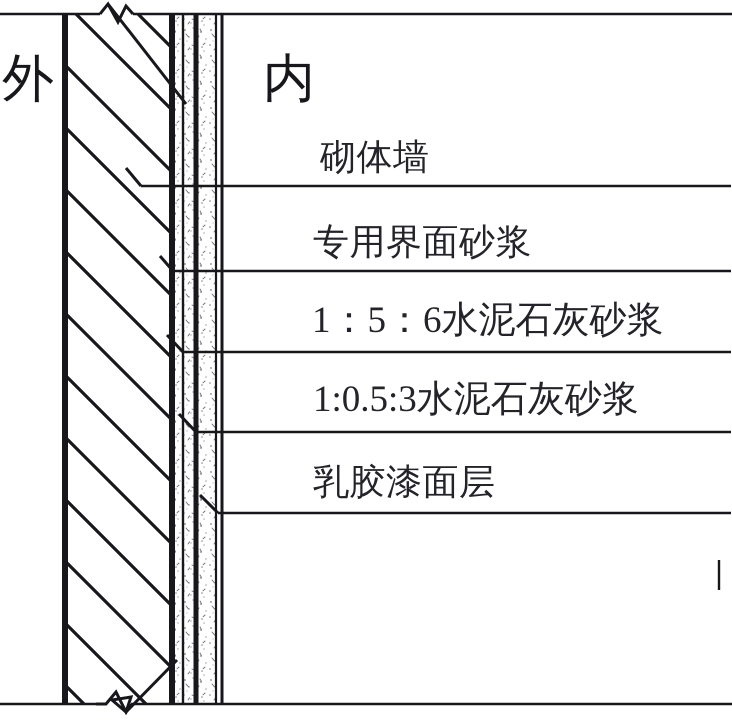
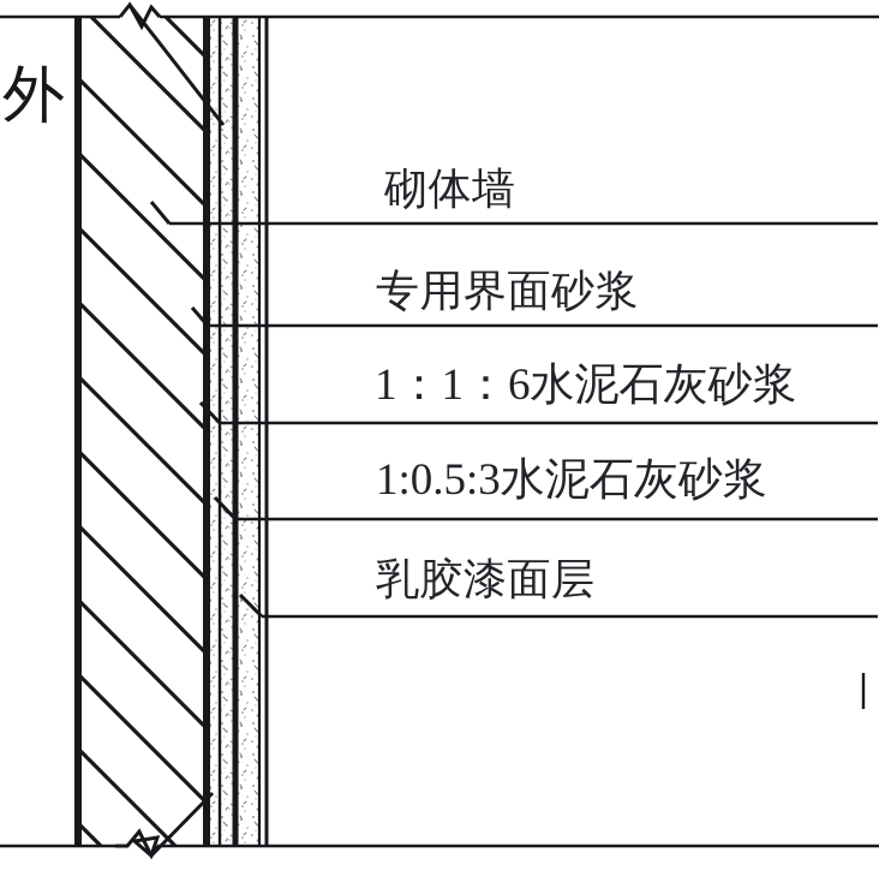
  外
- 内
  砌体墙
  专用界面砂浆
- 1：5：6水泥石灰砂浆
+ 1：1：6水泥石灰砂浆
  1:0.5:3水泥石灰砂浆
  乳胶漆面层
